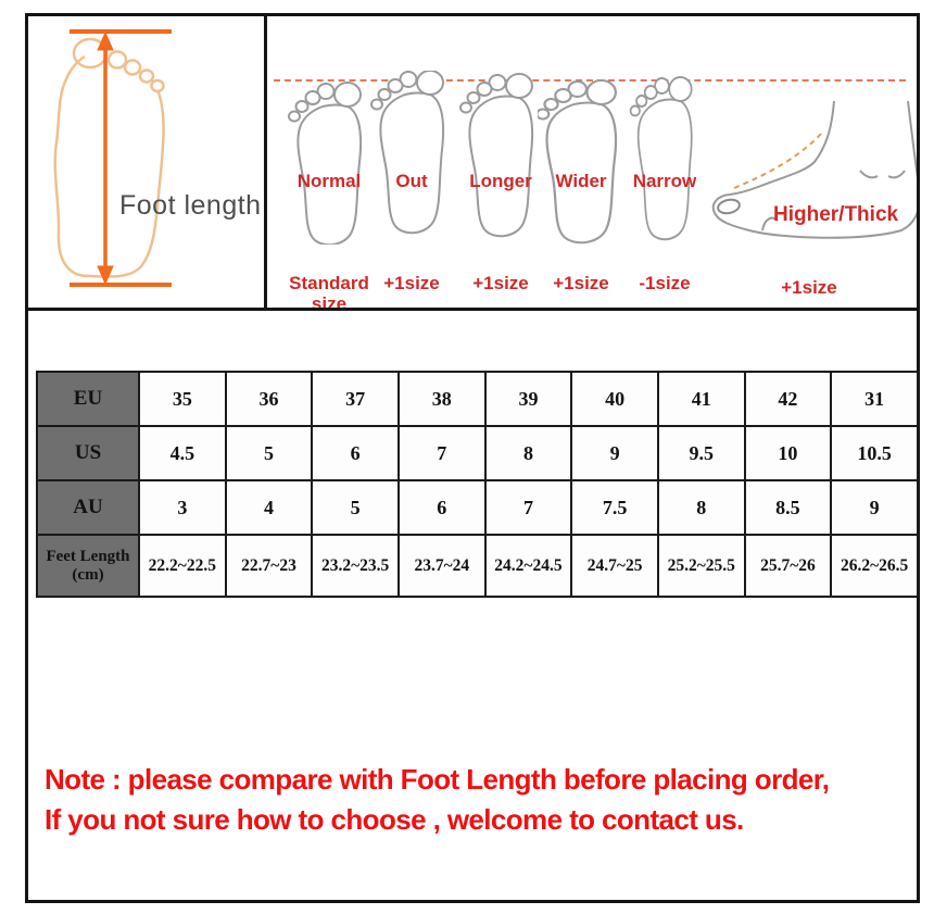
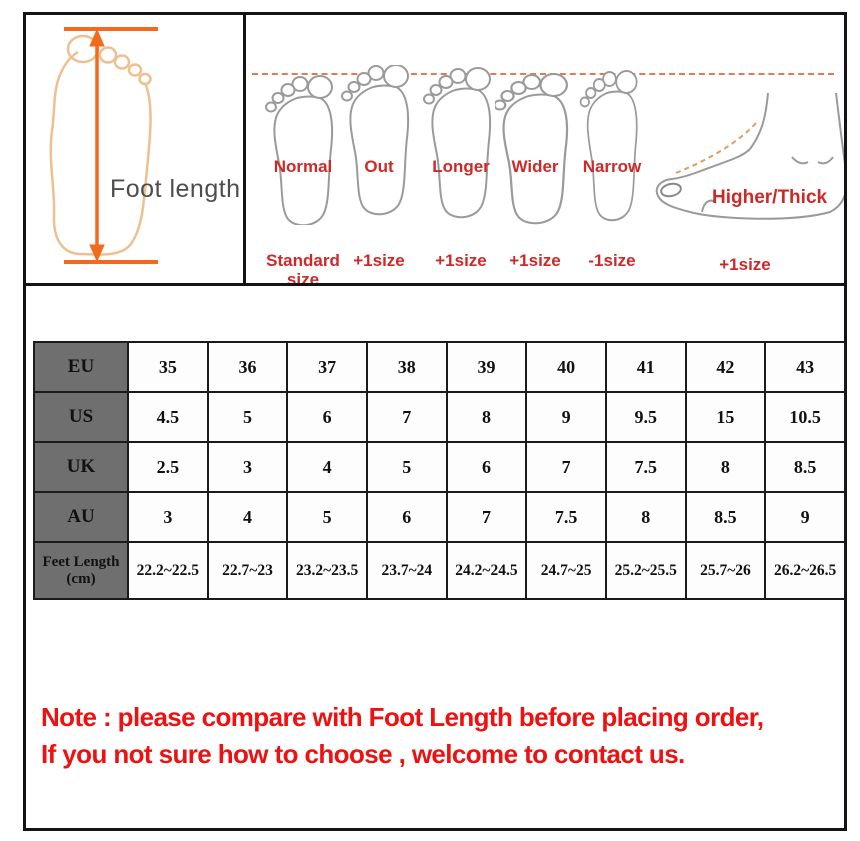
  Foot length
  Normal
  Standard size
  Out
  +1size
  Longer
  +1size
  Wider
  +1size
  Narrow
  -1size
  Higher/Thick
  +1size
- EU	35	36	37	38	39	40	41	42	31
+ EU	35	36	37	38	39	40	41	42	43
- US	4.5	5	6	7	8	9	9.5	10	10.5
+ US	4.5	5	6	7	8	9	9.5	15	10.5
+ UK	2.5	3	4	5	6	7	7.5	8	8.5
  AU	3	4	5	6	7	7.5	8	8.5	9
  Feet Length (cm)	22.2~22.5	22.7~23	23.2~23.5	23.7~24	24.2~24.5	24.7~25	25.2~25.5	25.7~26	26.2~26.5
  Note : please compare with Foot Length before placing order,
  If you not sure how to choose , welcome to contact us.
